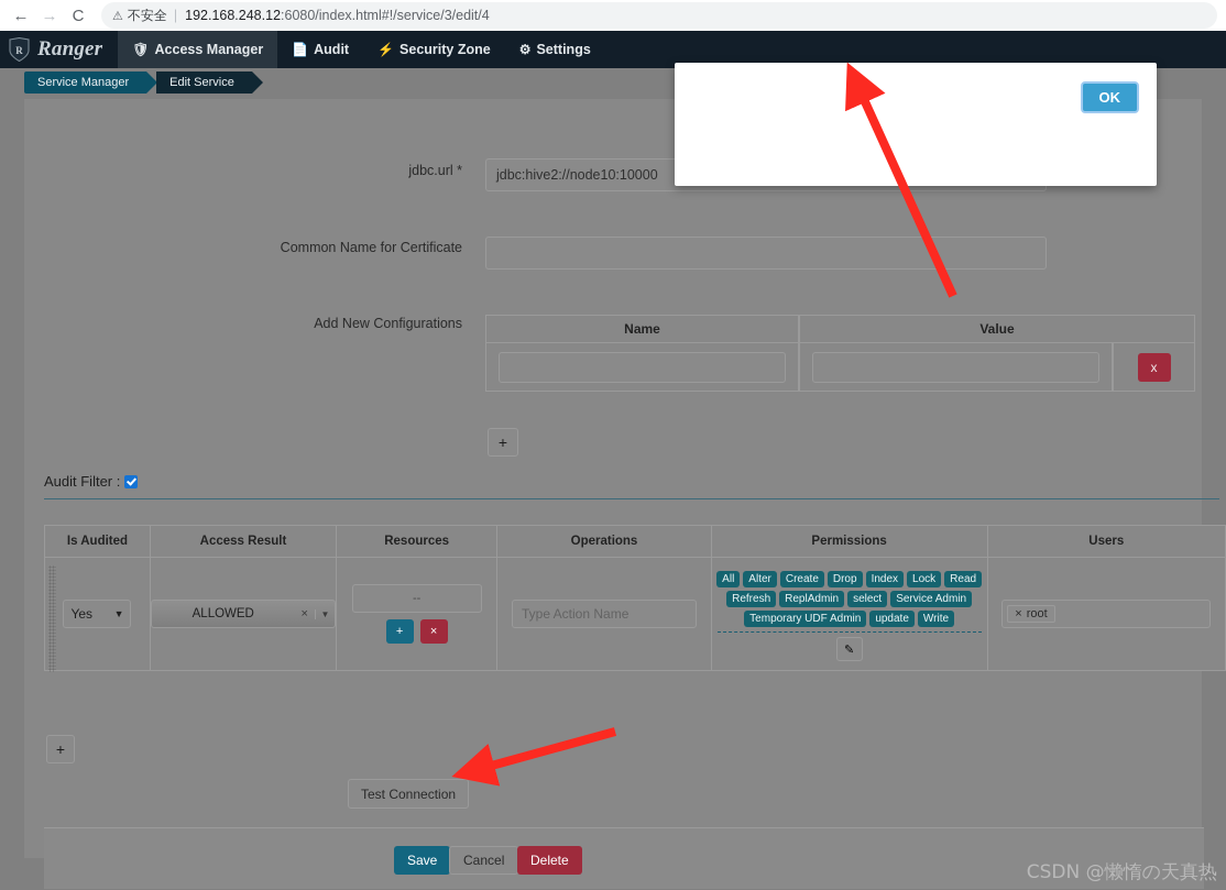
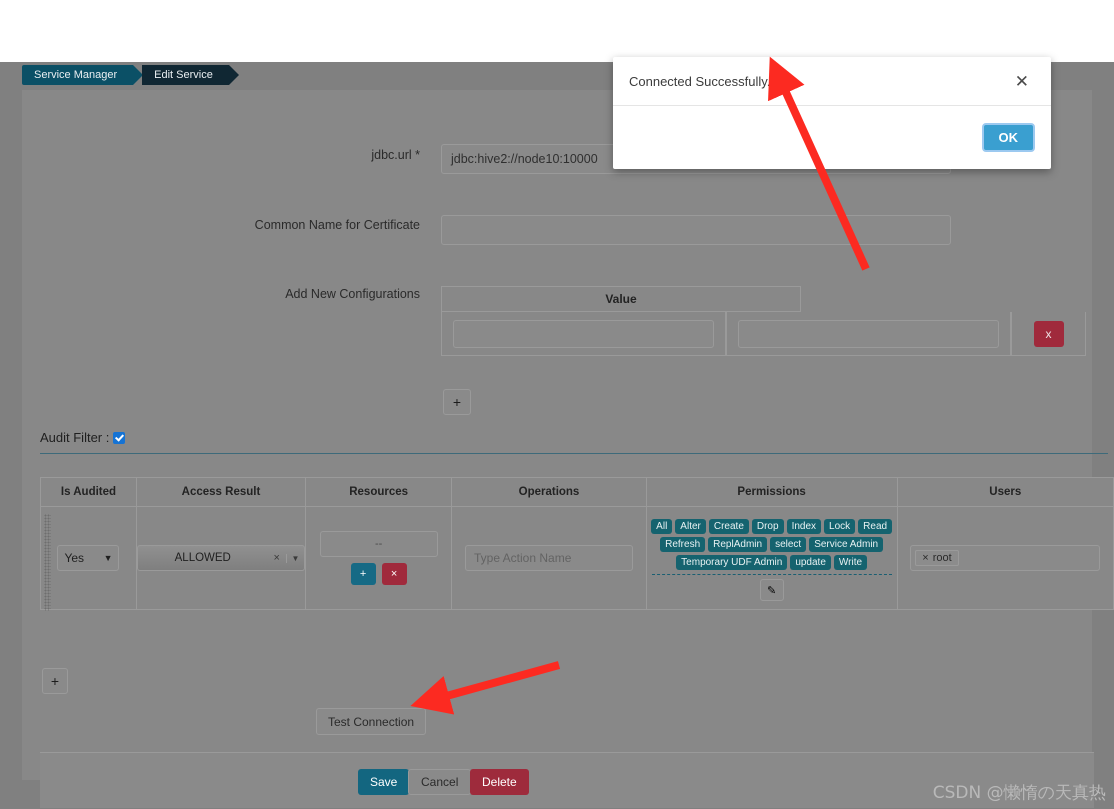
- ←
- →
- C
- ⚠
- 不安全
- |
- 192.168.248.12
- :6080/index.html#!/service/3/edit/4
- R
- Ranger
- 🛡
- Access Manager
- 📄
- Audit
- ⚡
- Security Zone
- ⚙
- Settings
  Service Manager
  Edit Service
  jdbc.url *
  jdbc:hive2://node10:10000
  Common Name for Certificate
  Add New Configurations
- Name
  Value
  x
  +
  Audit Filter :
  Is Audited	Access Result	Resources	Operations	Permissions	Users
  Yes ▼	ALLOWED × ▼	-- + ×	Type Action Name	All Alter Create Drop Index Lock ReadRefresh ReplAdmin select Service AdminTemporary UDF Admin update Write ✎	× root
  +
  Test Connection
  Save
  Cancel
  Delete
+ Connected Successfully.
+ ✕
  OK
  CSDN @懒惰の天真热
